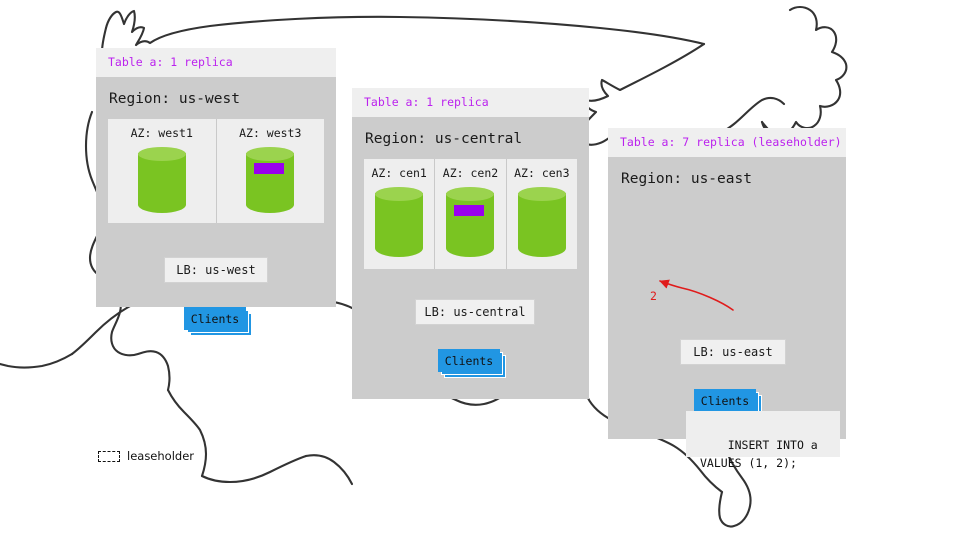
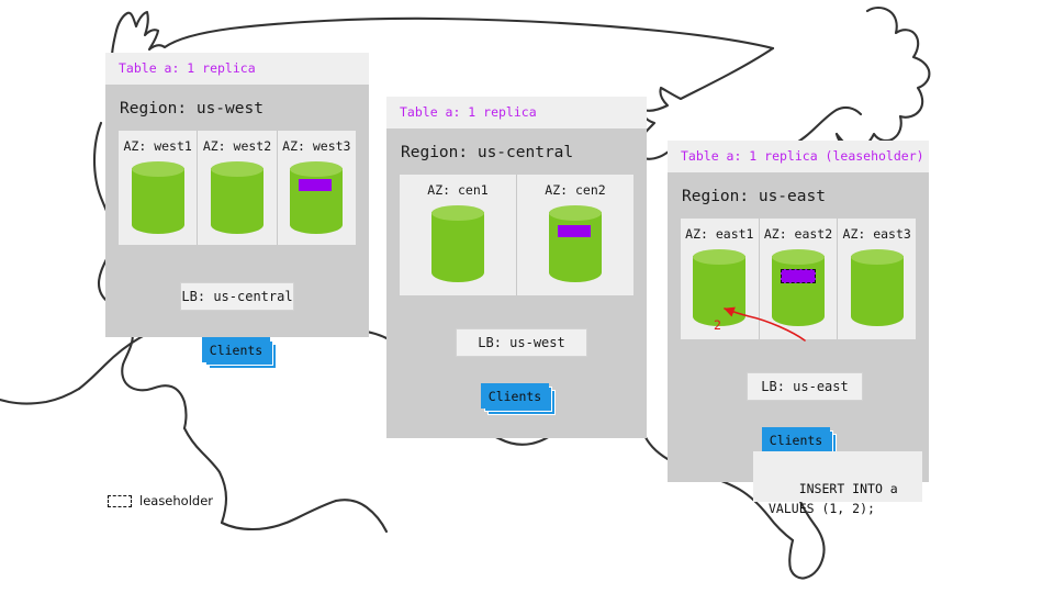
  Table a: 1 replica
  Region: us-west
  AZ: west1
+ AZ: west2
  AZ: west3
- LB: us-west
+ LB: us-central
  Clients
  Table a: 1 replica
  Region: us-central
  AZ: cen1
  AZ: cen2
- AZ: cen3
- LB: us-central
+ LB: us-west
  Clients
- Table a: 7 replica (leaseholder)
+ Table a: 1 replica (leaseholder)
  Region: us-east
+ AZ: east1
+ AZ: east2
+ AZ: east3
  LB: us-east
  Clients
  INSERT INTO a
  VALUES (1, 2);
  2
  leaseholder
